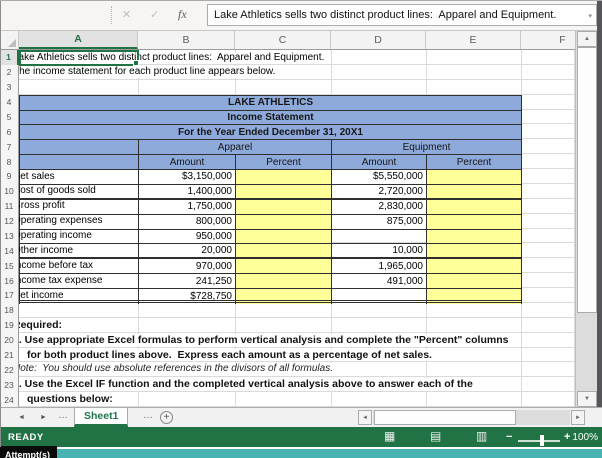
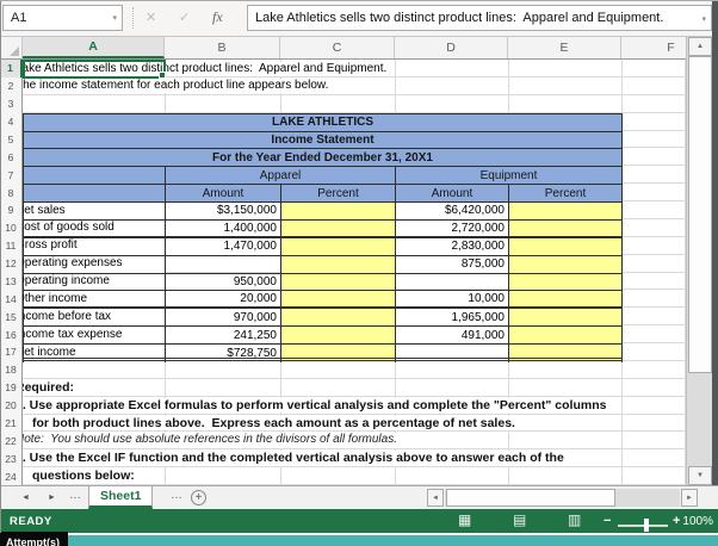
+ A1
  ✕
  ✓
  fx
  Lake Athletics sells two distinct product lines: Apparel and Equipment.
  A
  B
  C
  D
  E
  F
  ake Athletics sells two distinct product lines: Apparel and Equipment.
  he income statement for each product line appears below.
  LAKE ATHLETICS
  Income Statement
  For the Year Ended December 31, 20X1
  Apparel
  Equipment
  Amount
  Percent
  Amount
  Percent
  $3,150,000
- $5,550,000
+ $6,420,000
  1,400,000
  2,720,000
- 1,750,000
+ 1,470,000
  2,830,000
- 800,000
  875,000
  950,000
  20,000
  10,000
  970,000
  1,965,000
  241,250
  491,000
  $728,750
  et sales
  ost of goods sold
  ross profit
  perating expenses
  perating income
  ther income
  come before tax
  come tax expense
  et income
  equired:
  . Use appropriate Excel formulas to perform vertical analysis and complete the "Percent" columns
  for both product lines above. Express each amount as a percentage of net sales.
  ote: You should use absolute references in the divisors of all formulas.
  . Use the Excel IF function and the completed vertical analysis above to answer each of the
  questions below:
  1
  2
  3
  4
  5
  6
  7
  8
  9
  10
  11
  12
  13
  14
  15
  16
  17
  18
  19
  20
  21
  22
  23
  24
  …
  Sheet1
  …
  +
  READY
  ▦
  ▤
  ▥
  −
  +
  100%
  Attempt(s)
